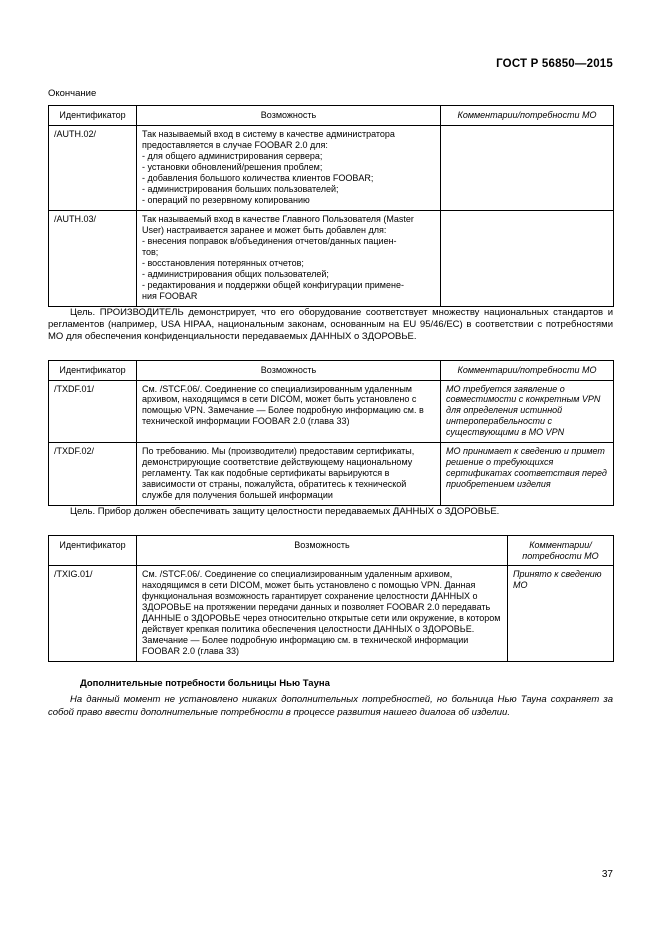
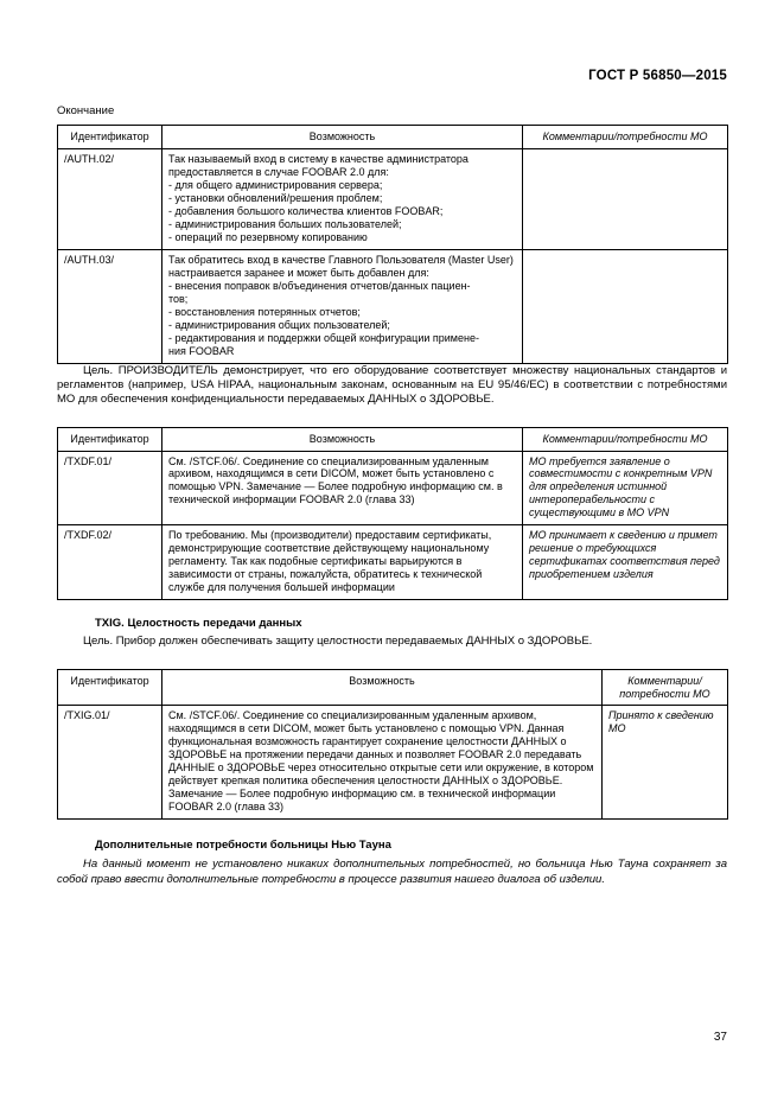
  ГОСТ Р 56850—2015
  Окончание
  Идентификатор	Возможность	Комментарии/потребности МО
  /AUTH.02/	Так называемый вход в систему в качестве администратора предоставляется в случае FOOBAR 2.0 для: - для общего администрирования сервера; - установки обновлений/решения проблем; - добавления большого количества клиентов FOOBAR; - администрирования больших пользователей; - операций по резервному копированию
- /AUTH.03/	Так называемый вход в качестве Главного Пользователя (Master User) настраивается заранее и может быть добавлен для: - внесения поправок в/объединения отчетов/данных пациен- тов; - восстановления потерянных отчетов; - администрирования общих пользователей; - редактирования и поддержки общей конфигурации примене- ния FOOBAR
+ /AUTH.03/	Так обратитесь вход в качестве Главного Пользователя (Master User) настраивается заранее и может быть добавлен для: - внесения поправок в/объединения отчетов/данных пациен- тов; - восстановления потерянных отчетов; - администрирования общих пользователей; - редактирования и поддержки общей конфигурации примене- ния FOOBAR
  Цель. ПРОИЗВОДИТЕЛЬ демонстрирует, что его оборудование соответствует множеству национальных стандартов и регламентов (например, USA HIPAA, национальным законам, основанным на EU 95/46/EC) в соответствии с потребностями МО для обеспечения конфиденциальности передаваемых ДАННЫХ о ЗДОРОВЬЕ.
  Идентификатор	Возможность	Комментарии/потребности МО
  /TXDF.01/	См. /STCF.06/. Соединение со специализированным удаленным архивом, находящимся в сети DICOM, может быть установлено с помощью VPN. Замечание — Более подробную информацию см. в технической информации FOOBAR 2.0 (глава 33)	МО требуется заявление о совместимости с конкретным VPN для определения истинной интероперабельности с существующими в МО VPN
  /TXDF.02/	По требованию. Мы (производители) предоставим сертификаты, демонстрирующие соответствие действующему национальному регламенту. Так как подобные сертификаты варьируются в зависимости от страны, пожалуйста, обратитесь к технической службе для получения большей информации	МО принимает к сведению и примет решение о требующихся сертификатах соответствия перед приобретением изделия
+ TXIG. Целостность передачи данных
  Цель. Прибор должен обеспечивать защиту целостности передаваемых ДАННЫХ о ЗДОРОВЬЕ.
  Идентификатор	Возможность	Комментарии/ потребности МО
  /TXIG.01/	См. /STCF.06/. Соединение со специализированным удаленным архивом, находящимся в сети DICOM, может быть установлено с помощью VPN. Данная функциональная возможность гарантирует сохранение целостности ДАННЫХ о ЗДОРОВЬЕ на протяжении передачи данных и позволяет FOOBAR 2.0 передавать ДАННЫЕ о ЗДОРОВЬЕ через относительно открытые сети или окружение, в котором действует крепкая политика обеспечения целостности ДАННЫХ о ЗДОРОВЬЕ. Замечание — Более подробную информацию см. в технической информации FOOBAR 2.0 (глава 33)	Принято к сведению МО
  Дополнительные потребности больницы Нью Тауна
  На данный момент не установлено никаких дополнительных потребностей, но больница Нью Тауна сохраняет за собой право ввести дополнительные потребности в процессе развития нашего диалога об изделии.
  37
